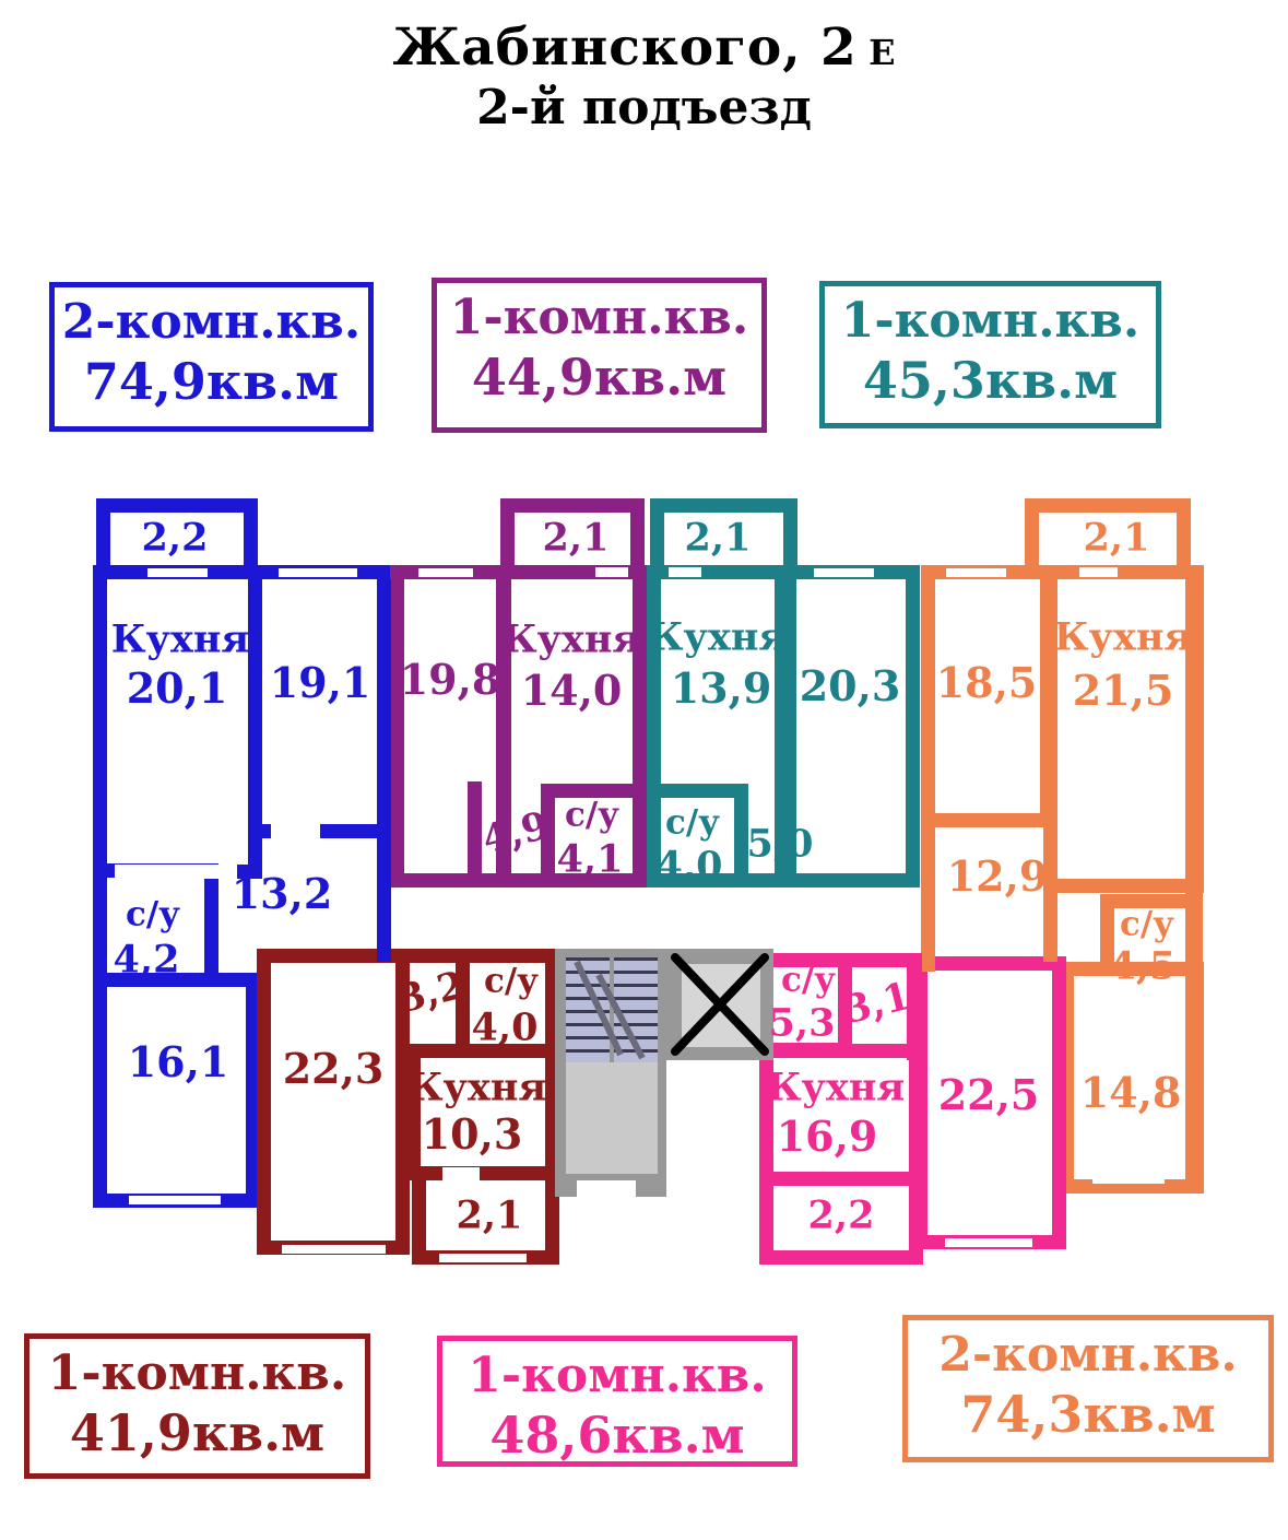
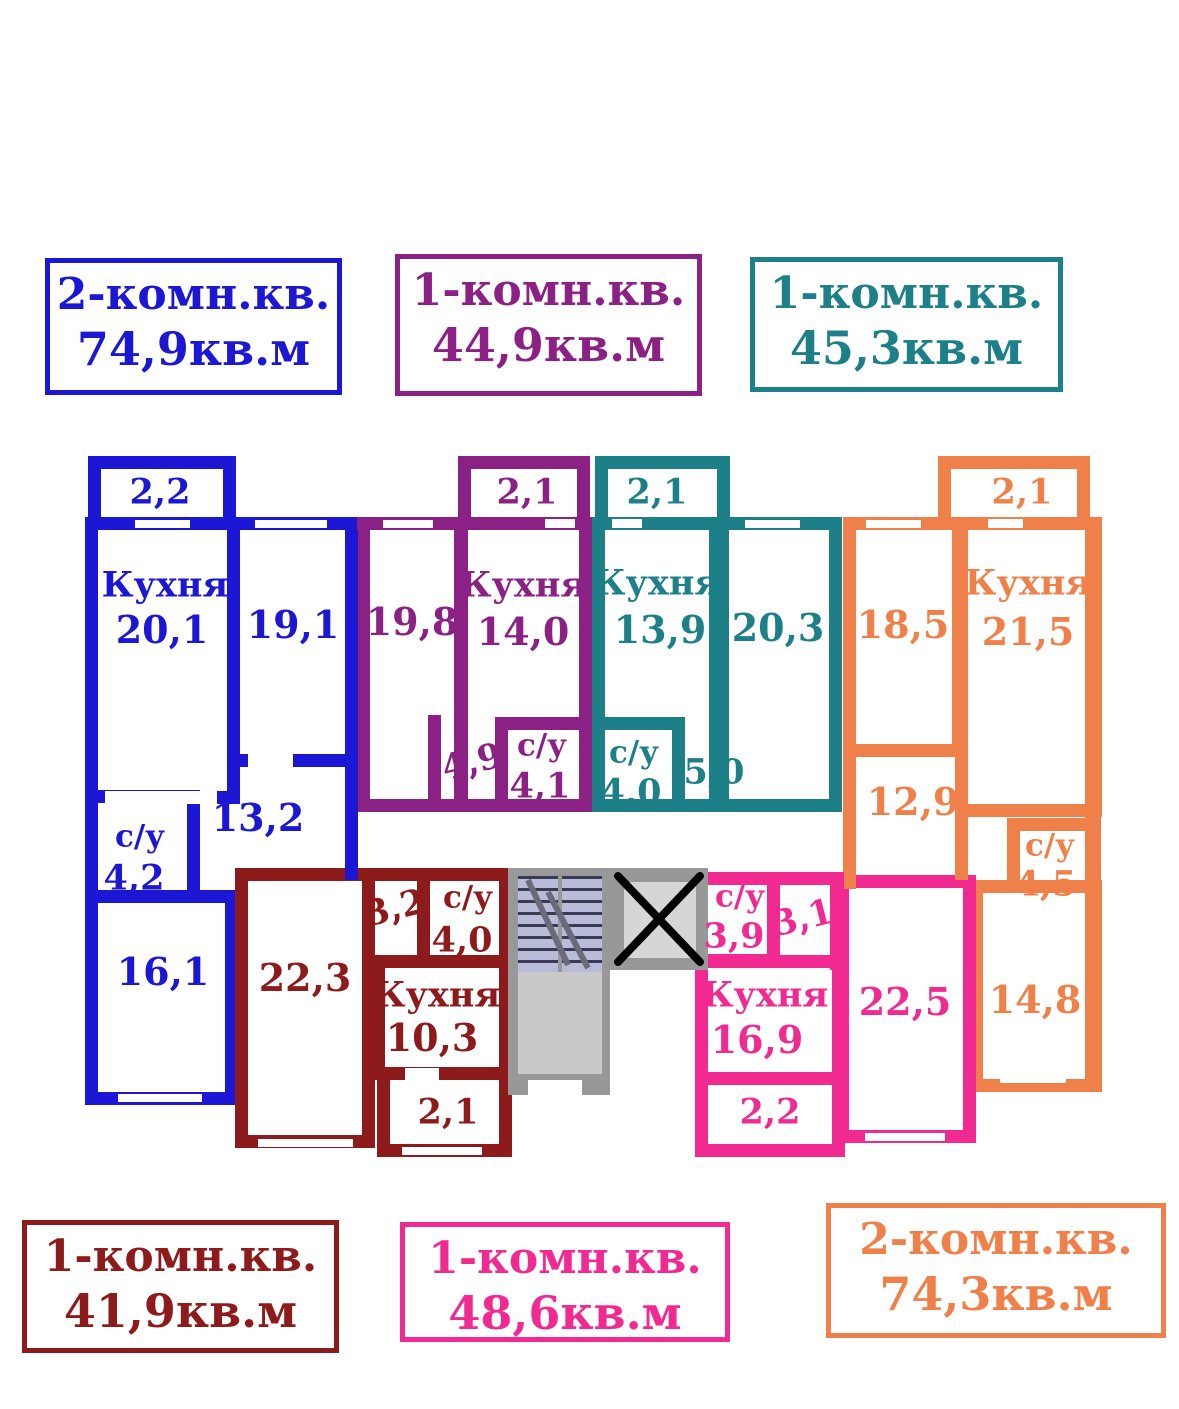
- Жабинского, 2 Е
- 2-й подъезд
  2-комн.кв.
  74,9кв.м
  1-комн.кв.
  44,9кв.м
  1-комн.кв.
  45,3кв.м
  1-комн.кв.
  41,9кв.м
  1-комн.кв.
  48,6кв.м
  2-комн.кв.
  74,3кв.м
  2,2
  Кухня
  20,1
  19,1
  13,2
  с/у
  4,2
  16,1
  2,1
  19,8
  Кухня
  14,0
  с/у
  4,1
  2,1
  Кухня
  13,9
  20,3
  с/у
  4,0
  5,0
  2,1
  18,5
  Кухня
  21,5
  12,9
  с/у
  4,5
  14,8
  22,3
  с/у
  4,0
  Кухня
  10,3
  2,1
  с/у
- 5,3
+ 3,9
  Кухня
  16,9
  22,5
  2,2
